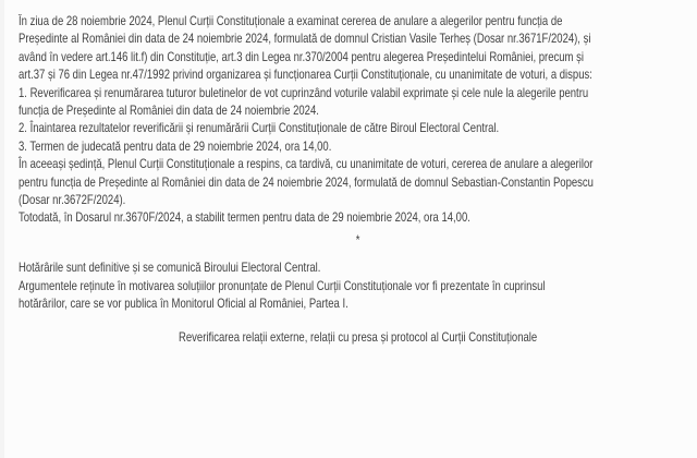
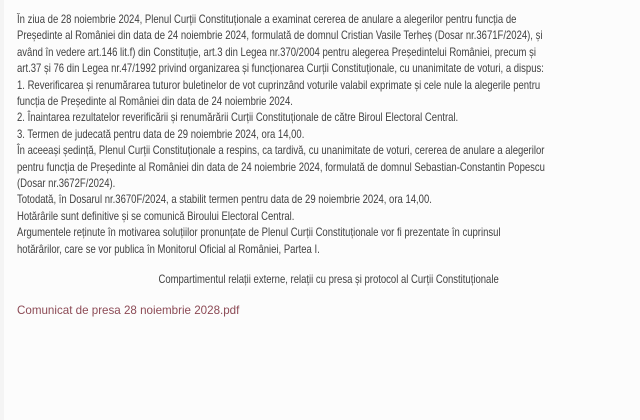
  În ziua de 28 noiembrie 2024, Plenul Curții Constituționale a examinat cererea de anulare a alegerilor pentru funcția de
  Președinte al României din data de 24 noiembrie 2024, formulată de domnul Cristian Vasile Terheș (Dosar nr.3671F/2024), și
  având în vedere art.146 lit.f) din Constituție, art.3 din Legea nr.370/2004 pentru alegerea Președintelui României, precum și
  art.37 și 76 din Legea nr.47/1992 privind organizarea și funcționarea Curții Constituționale, cu unanimitate de voturi, a dispus:
  1. Reverificarea și renumărarea tuturor buletinelor de vot cuprinzând voturile valabil exprimate și cele nule la alegerile pentru
  funcția de Președinte al României din data de 24 noiembrie 2024.
  2. Înaintarea rezultatelor reverificării și renumărării Curții Constituționale de către Biroul Electoral Central.
  3. Termen de judecată pentru data de 29 noiembrie 2024, ora 14,00.
  În aceeași ședință, Plenul Curții Constituționale a respins, ca tardivă, cu unanimitate de voturi, cererea de anulare a alegerilor
  pentru funcția de Președinte al României din data de 24 noiembrie 2024, formulată de domnul Sebastian-Constantin Popescu
  (Dosar nr.3672F/2024).
  Totodată, în Dosarul nr.3670F/2024, a stabilit termen pentru data de 29 noiembrie 2024, ora 14,00.
- *
  Hotărârile sunt definitive și se comunică Biroului Electoral Central.
  Argumentele reținute în motivarea soluțiilor pronunțate de Plenul Curții Constituționale vor fi prezentate în cuprinsul
  hotărârilor, care se vor publica în Monitorul Oficial al României, Partea I.
- Reverificarea relații externe, relații cu presa și protocol al Curții Constituționale
+ Compartimentul relații externe, relații cu presa și protocol al Curții Constituționale
+ Comunicat de presa 28 noiembrie 2028.pdf
